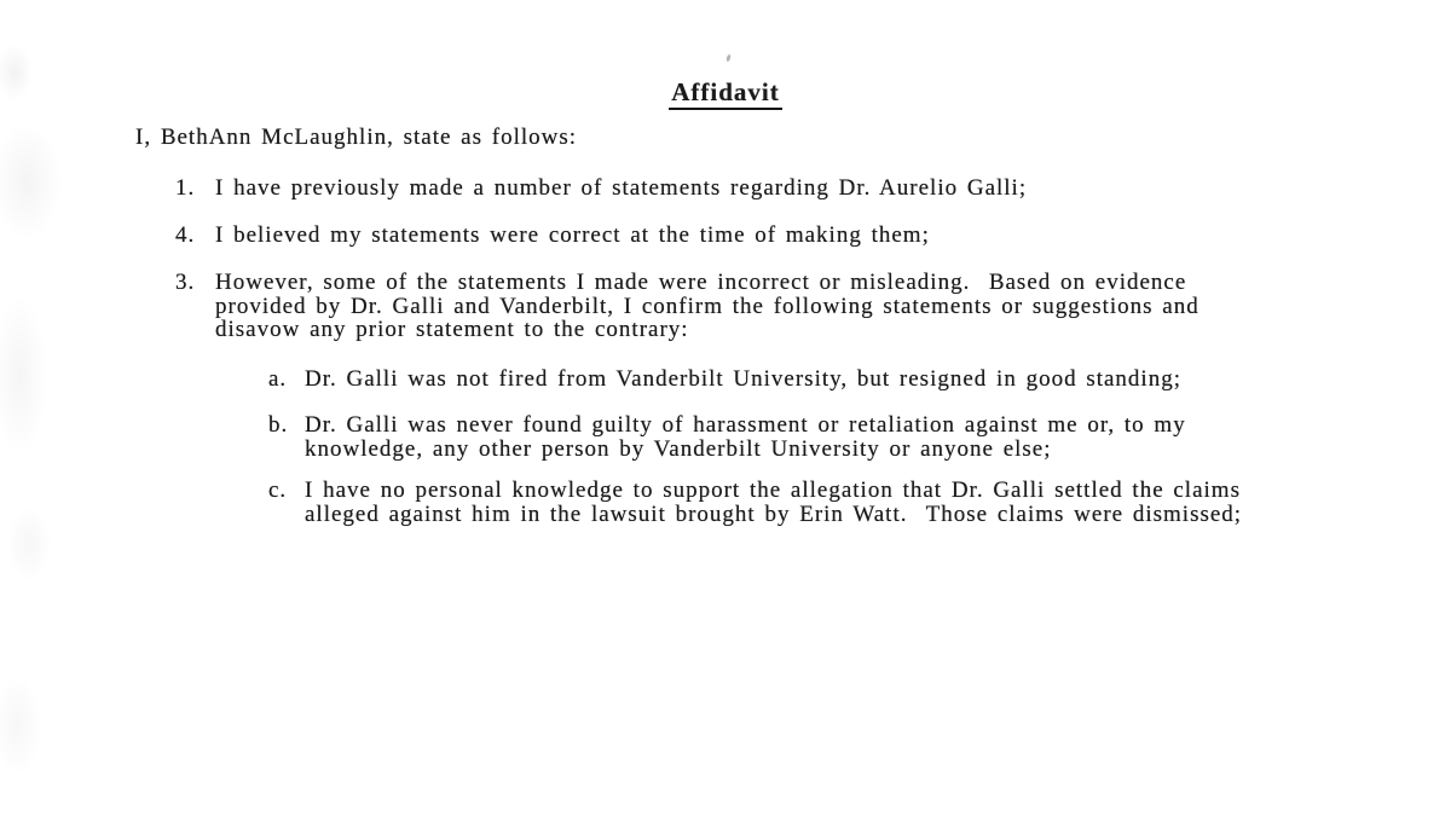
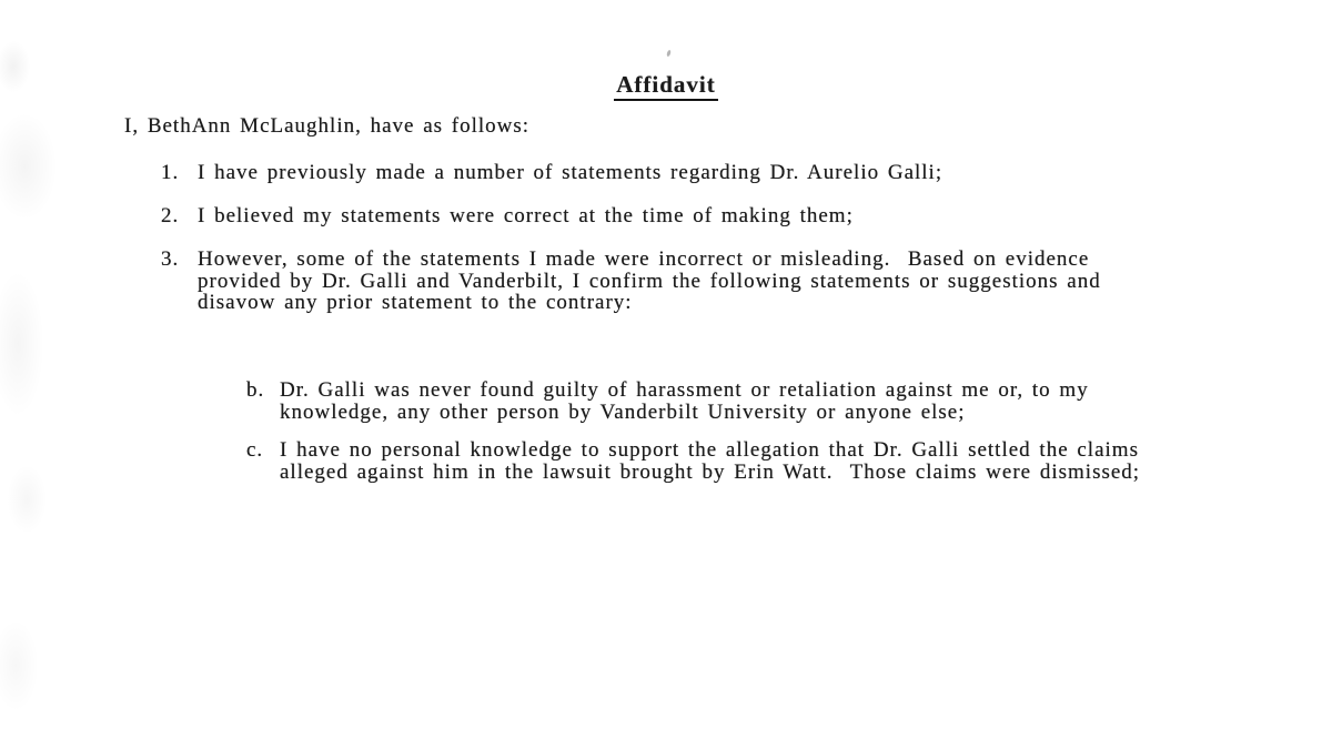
  Affidavit
- I, BethAnn McLaughlin, state as follows:
+ I, BethAnn McLaughlin, have as follows:
  1.
  I have previously made a number of statements regarding Dr. Aurelio Galli;
- 4.
+ 2.
  I believed my statements were correct at the time of making them;
  3.
  However, some of the statements I made were incorrect or misleading. Based on evidence provided by Dr. Galli and Vanderbilt, I confirm the following statements or suggestions and disavow any prior statement to the contrary:
- a.
- Dr. Galli was not fired from Vanderbilt University, but resigned in good standing;
  b.
  Dr. Galli was never found guilty of harassment or retaliation against me or, to my knowledge, any other person by Vanderbilt University or anyone else;
  c.
  I have no personal knowledge to support the allegation that Dr. Galli settled the claims alleged against him in the lawsuit brought by Erin Watt. Those claims were dismissed;
